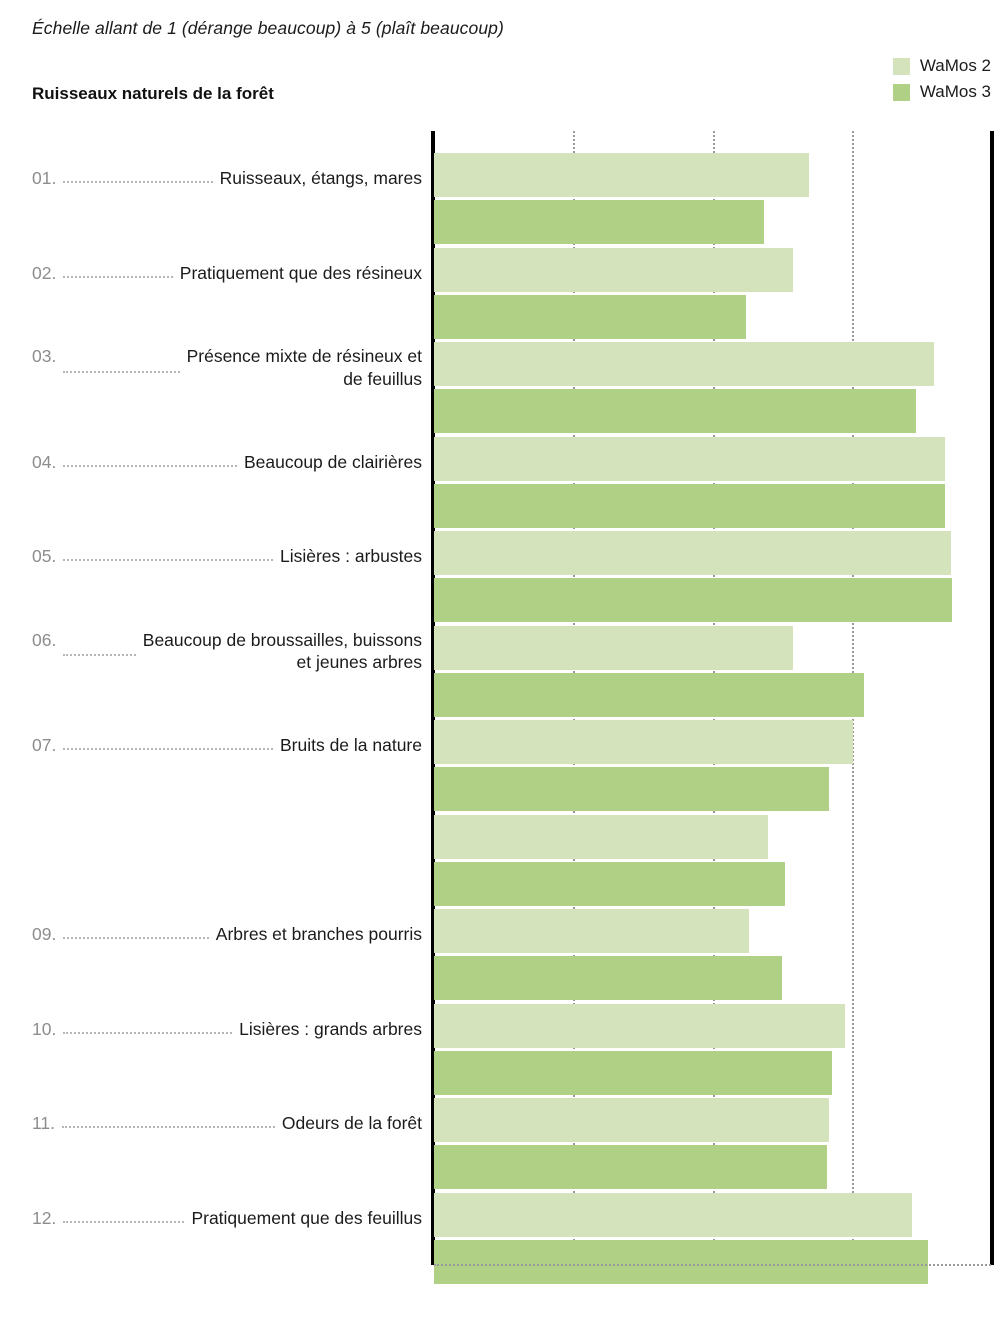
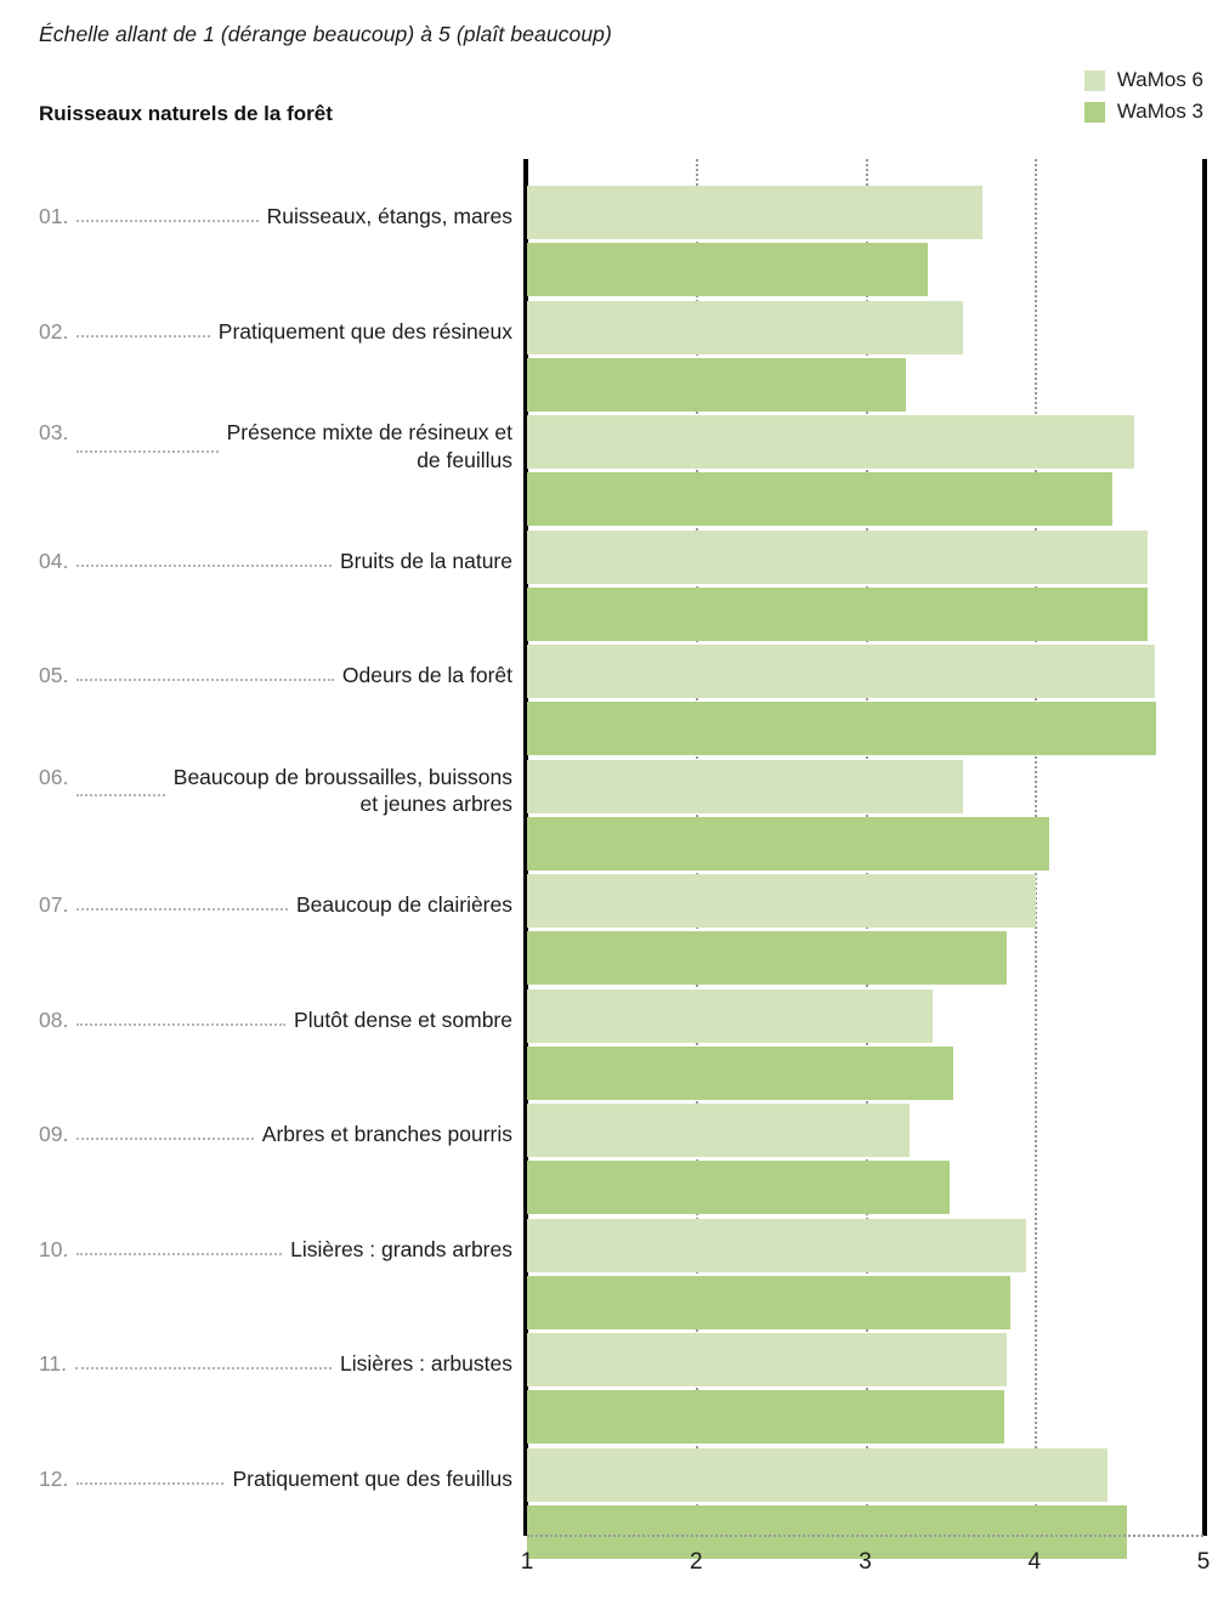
  Échelle allant de 1 (dérange beaucoup) à 5 (plaît beaucoup)
  Ruisseaux naturels de la forêt
- WaMos 2
+ WaMos 6
  WaMos 3
  01.
  Ruisseaux, étangs, mares
  02.
  Pratiquement que des résineux
  03.
  Présence mixte de résineux et
  de feuillus
  04.
- Beaucoup de clairières
+ Bruits de la nature
  05.
- Lisières : arbustes
+ Odeurs de la forêt
  06.
  Beaucoup de broussailles, buissons
  et jeunes arbres
  07.
- Bruits de la nature
+ Beaucoup de clairières
+ 08.
+ Plutôt dense et sombre
  09.
  Arbres et branches pourris
  10.
  Lisières : grands arbres
  11.
- Odeurs de la forêt
+ Lisières : arbustes
  12.
  Pratiquement que des feuillus
+ 1
+ 2
+ 3
+ 4
+ 5
